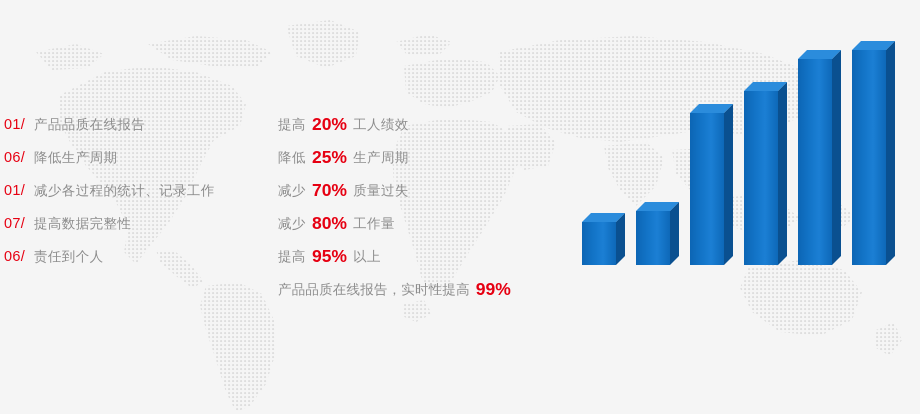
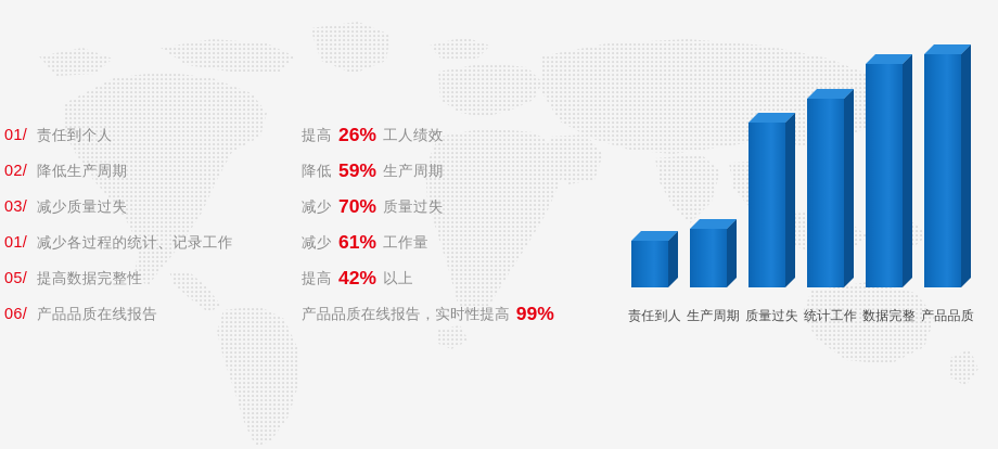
- 01/ 产品品质在线报告
+ 01/ 责任到个人
- 06/ 降低生产周期
+ 02/ 降低生产周期
+ 03/ 减少质量过失
  01/ 减少各过程的统计、记录工作
- 07/ 提高数据完整性
+ 05/ 提高数据完整性
- 06/ 责任到个人
+ 06/ 产品品质在线报告
- 提高 20% 工人绩效
+ 提高 26% 工人绩效
- 降低 25% 生产周期
+ 降低 59% 生产周期
  减少 70% 质量过失
- 减少 80% 工作量
+ 减少 61% 工作量
- 提高 95% 以上
+ 提高 42% 以上
  产品品质在线报告，实时性提高 99%
+ 责任到人
+ 生产周期
+ 质量过失
+ 统计工作
+ 数据完整
+ 产品品质
